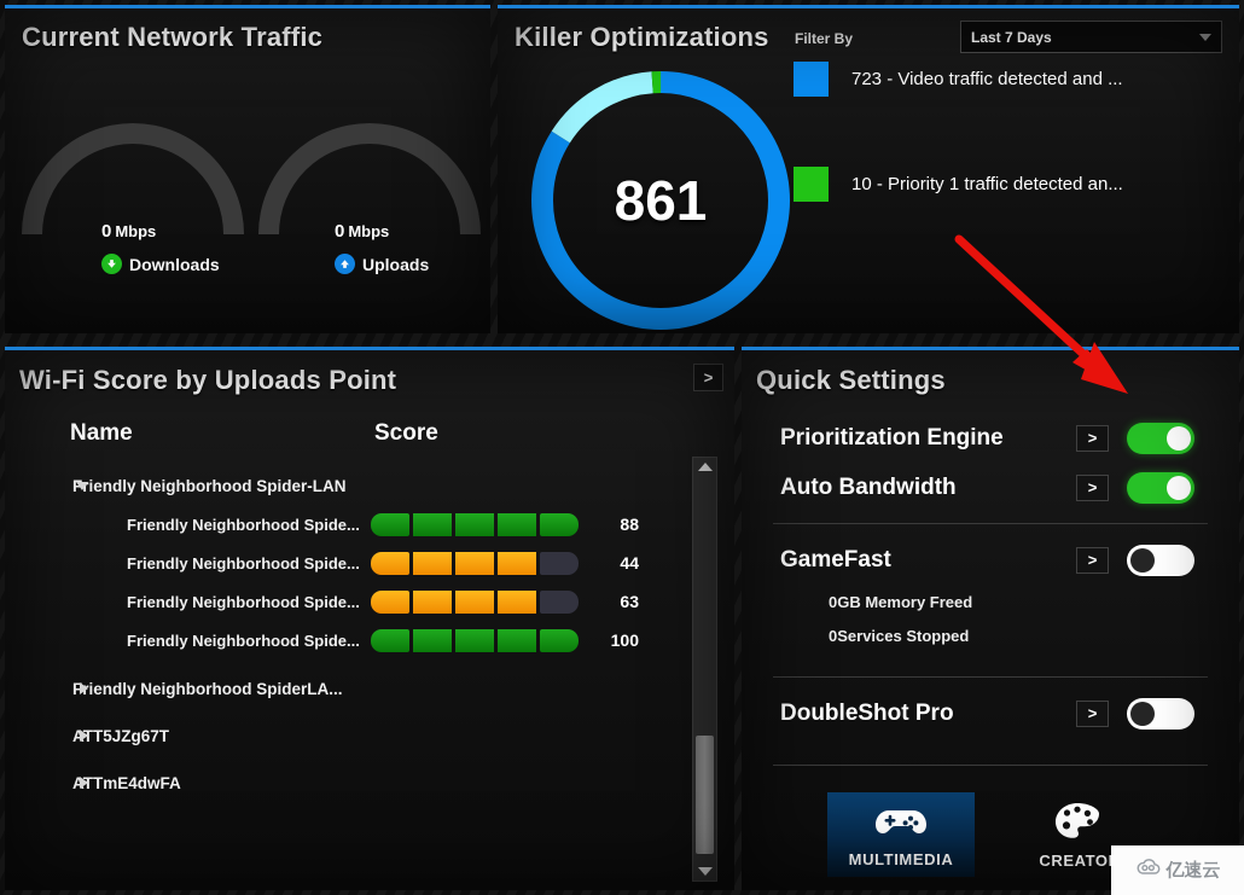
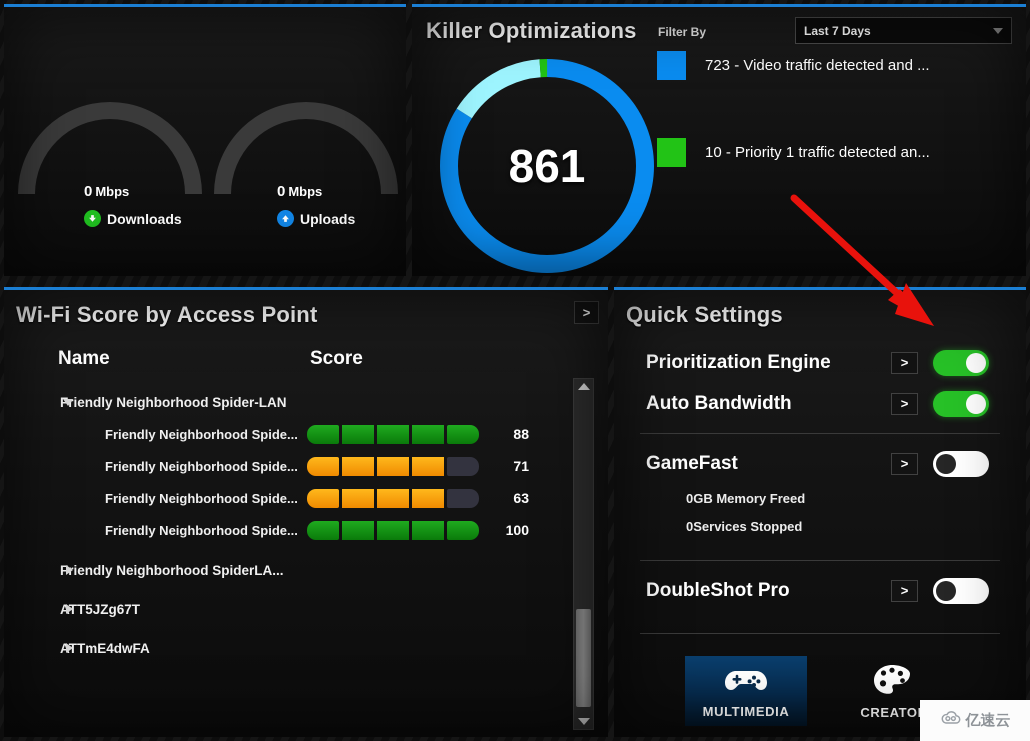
- Current Network Traffic
  0 Mbps
  Downloads
  0 Mbps
  Uploads
  Killer Optimizations
  Filter By
  Last 7 Days
  861
  723 - Video traffic detected and ...
  10 - Priority 1 traffic detected an...
- Wi-Fi Score by Uploads Point
+ Wi-Fi Score by Access Point
  >
  Name
  Score
  Friendly Neighborhood Spider-LAN
  Friendly Neighborhood Spide...
  88
  Friendly Neighborhood Spide...
- 44
+ 71
  Friendly Neighborhood Spide...
  63
  Friendly Neighborhood Spide...
  100
  Friendly Neighborhood SpiderLA...
  ATT5JZg67T
  ATTmE4dwFA
  Quick Settings
  Prioritization Engine
  >
  Auto Bandwidth
  >
  GameFast
  >
  0GB Memory Freed
  0Services Stopped
  DoubleShot Pro
  >
  MULTIMEDIA
  CREATO
  亿速云
